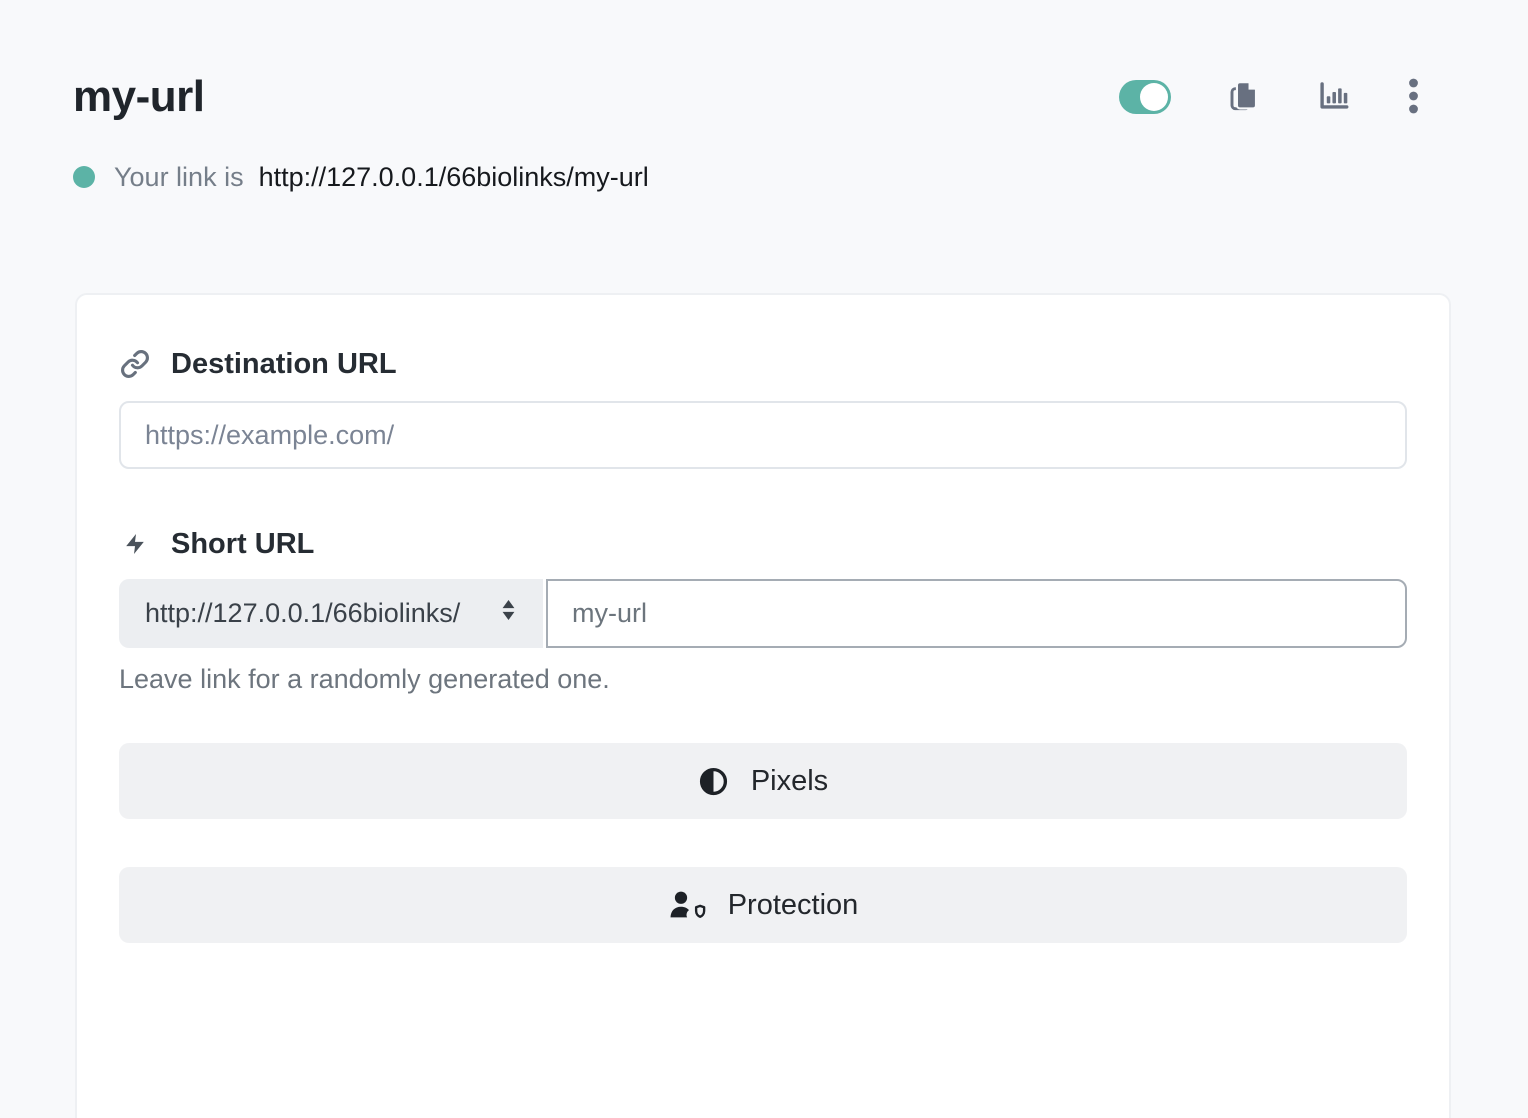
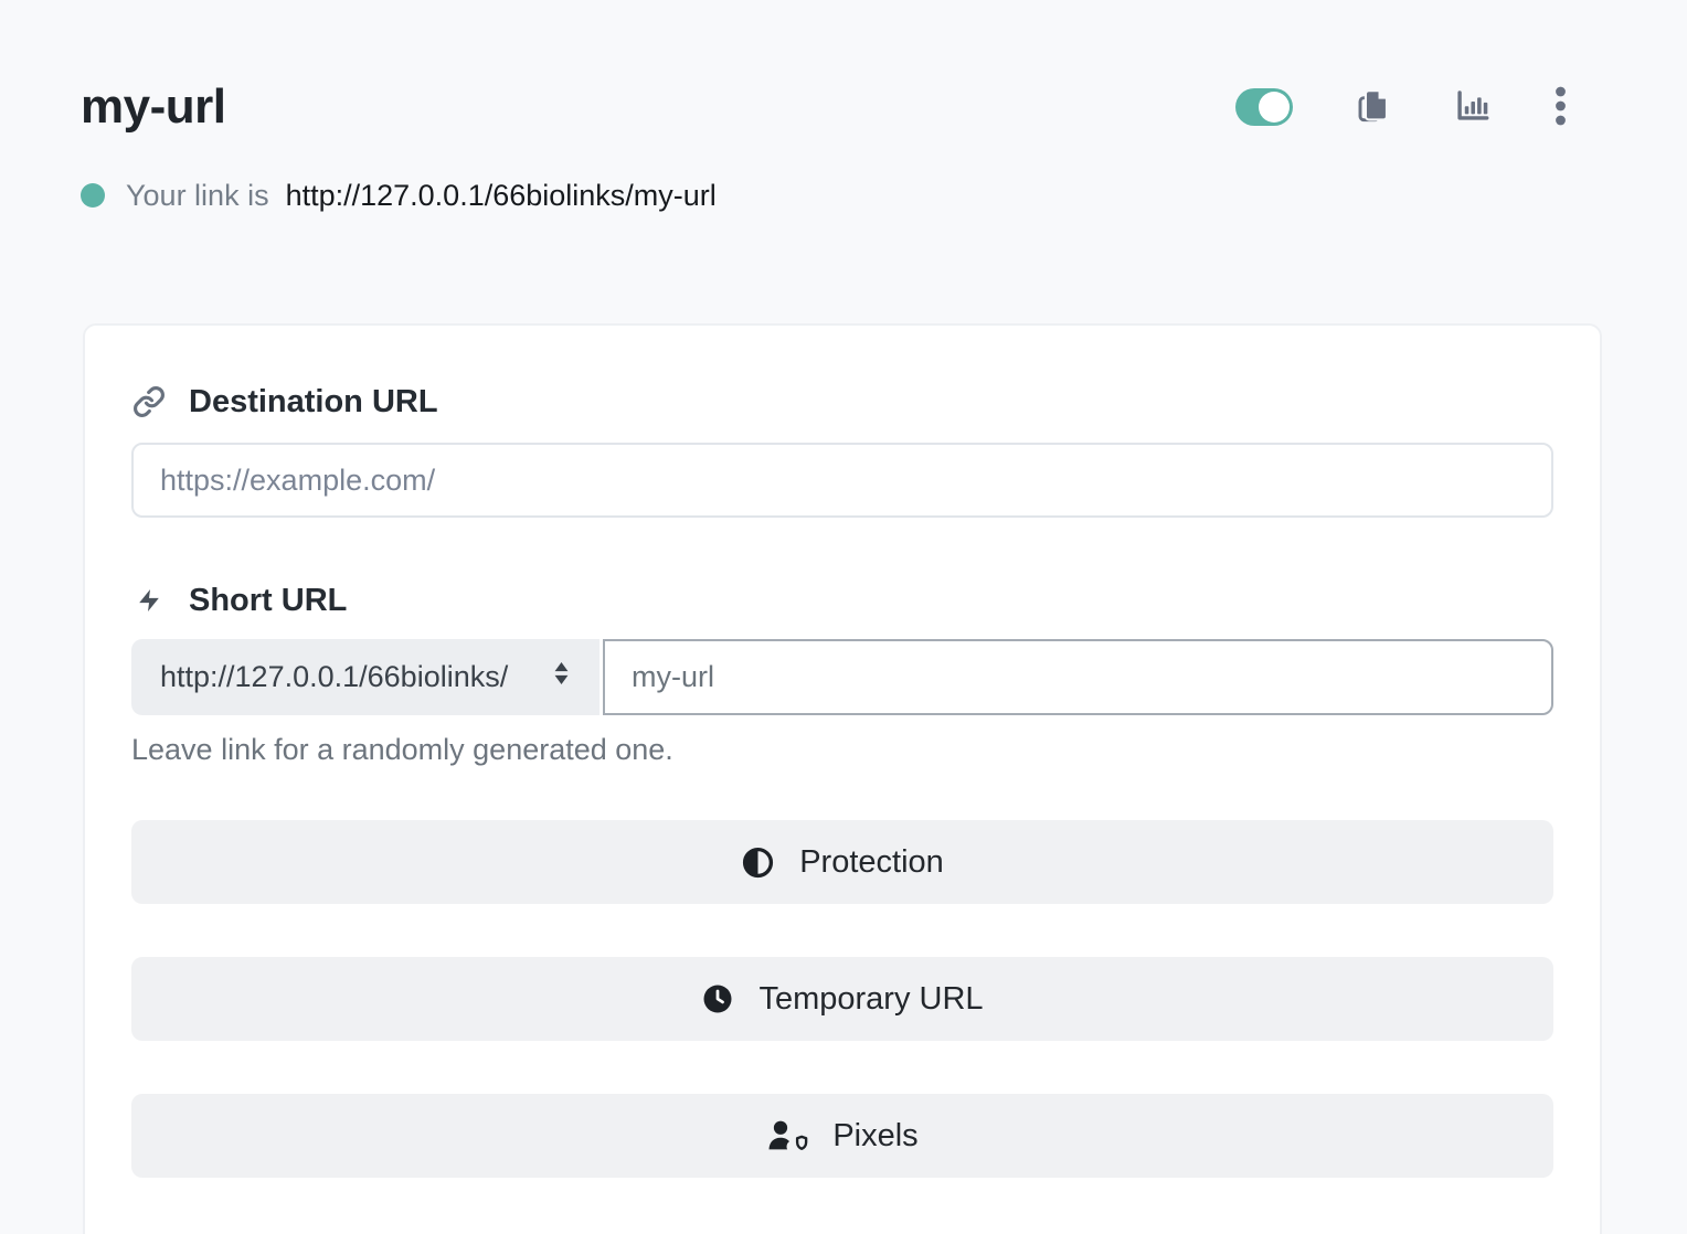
  my-url
  Your link is
  http://127.0.0.1/66biolinks/my-url
  Destination URL
  https://example.com/
  Short URL
  http://127.0.0.1/66biolinks/
  my-url
  Leave link for a randomly generated one.
- Pixels
+ Protection
+ Temporary URL
- Protection
+ Pixels
